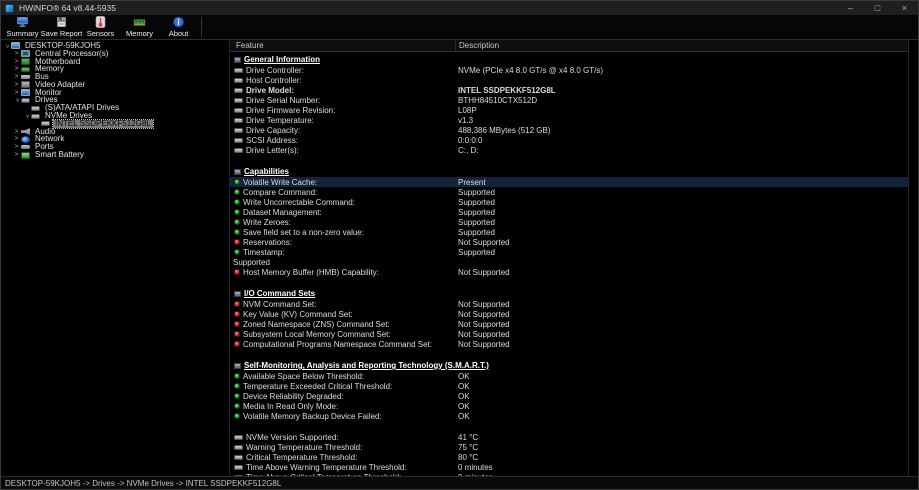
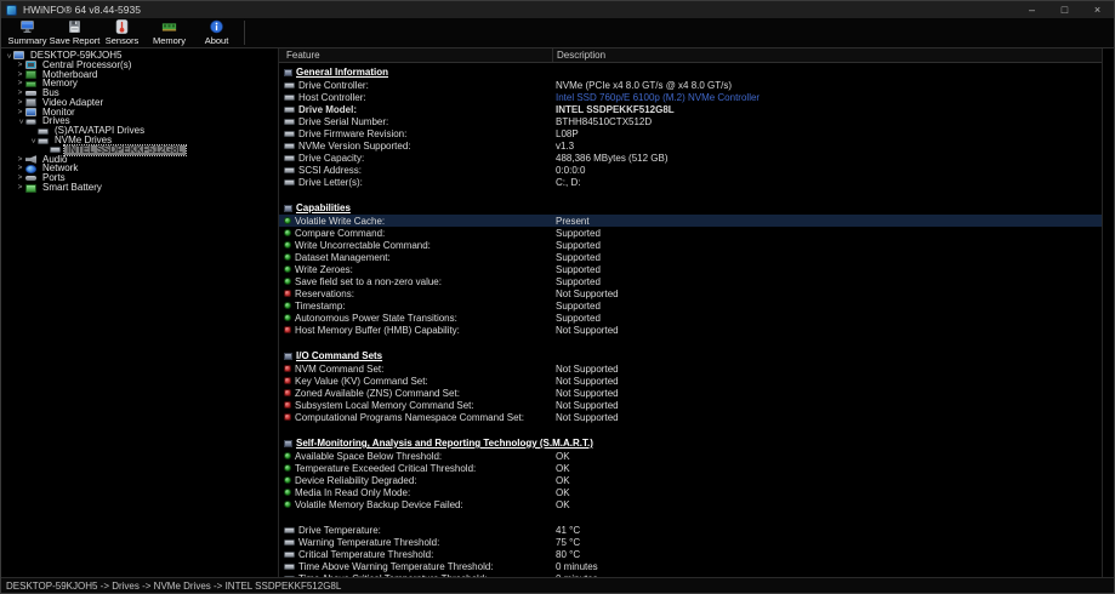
  HWiNFO® 64 v8.44-5935
  –
  □
  ×
  Summary
  Save Report
  Sensors
  Memory
  About
  DESKTOP-59KJOH5
  Central Processor(s)
  Motherboard
  Memory
  Bus
  Video Adapter
  Monitor
  Drives
  (S)ATA/ATAPI Drives
  NVMe Drives
  INTEL SSDPEKKF512G8L
  Audio
  Network
  Ports
  Smart Battery
  Feature
  Description
  General Information
  Drive Controller:
  NVMe (PCIe x4 8.0 GT/s @ x4 8.0 GT/s)
  Host Controller:
+ Intel SSD 760p/E 6100p (M.2) NVMe Controller
  Drive Model:
  INTEL SSDPEKKF512G8L
  Drive Serial Number:
  BTHH84510CTX512D
  Drive Firmware Revision:
  L08P
- Drive Temperature:
+ NVMe Version Supported:
  v1.3
  Drive Capacity:
  488,386 MBytes (512 GB)
  SCSI Address:
  0:0:0:0
  Drive Letter(s):
  C:, D:
  Capabilities
  Volatile Write Cache:
  Present
  Compare Command:
  Supported
  Write Uncorrectable Command:
  Supported
  Dataset Management:
  Supported
  Write Zeroes:
  Supported
  Save field set to a non-zero value:
  Supported
  Reservations:
  Not Supported
  Timestamp:
  Supported
+ Autonomous Power State Transitions:
  Supported
  Host Memory Buffer (HMB) Capability:
  Not Supported
  I/O Command Sets
  NVM Command Set:
  Not Supported
  Key Value (KV) Command Set:
  Not Supported
- Zoned Namespace (ZNS) Command Set:
+ Zoned Available (ZNS) Command Set:
  Not Supported
  Subsystem Local Memory Command Set:
  Not Supported
  Computational Programs Namespace Command Set:
  Not Supported
  Self-Monitoring, Analysis and Reporting Technology (S.M.A.R.T.)
  Available Space Below Threshold:
  OK
  Temperature Exceeded Critical Threshold:
  OK
  Device Reliability Degraded:
  OK
  Media In Read Only Mode:
  OK
  Volatile Memory Backup Device Failed:
  OK
- NVMe Version Supported:
+ Drive Temperature:
  41 °C
  Warning Temperature Threshold:
  75 °C
  Critical Temperature Threshold:
  80 °C
  Time Above Warning Temperature Threshold:
  0 minutes
  DESKTOP-59KJOH5 -> Drives -> NVMe Drives -> INTEL SSDPEKKF512G8L
